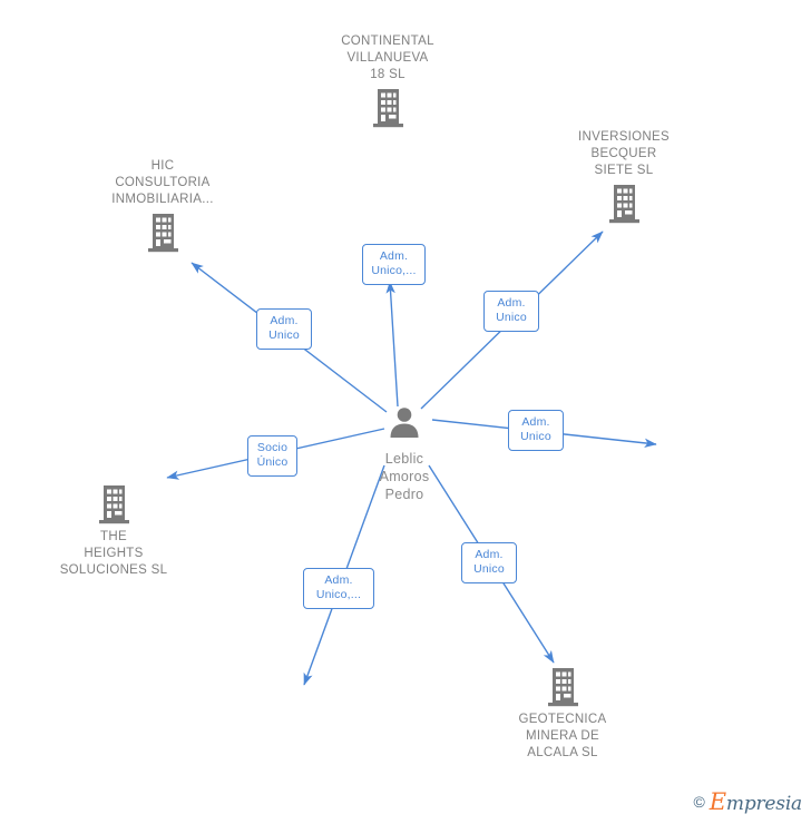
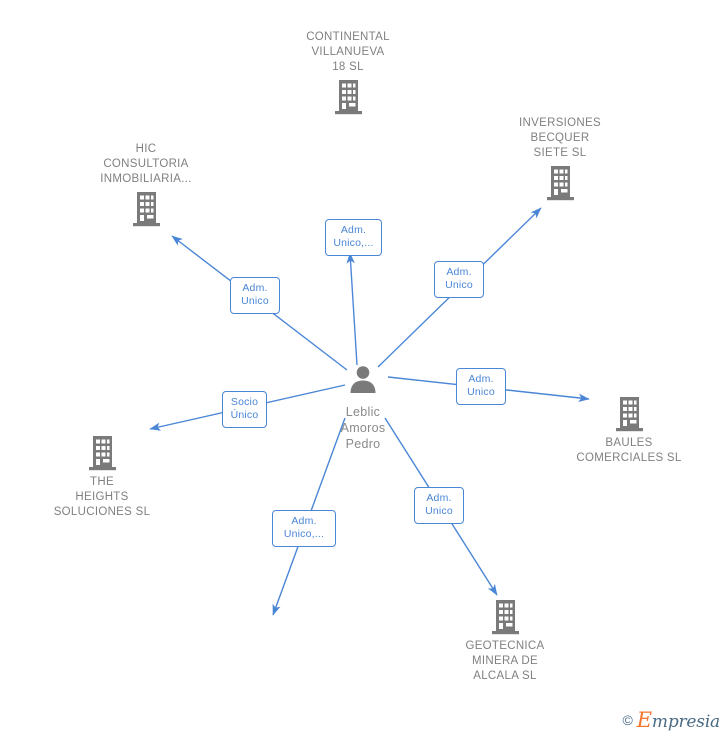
  Leblic
  Amoros
  Pedro
  CONTINENTAL
  VILLANUEVA
  18 SL
  HIC
  CONSULTORIA
  INMOBILIARIA...
  INVERSIONES
  BECQUER
  SIETE SL
+ BAULES
+ COMERCIALES SL
  THE
  HEIGHTS
  SOLUCIONES SL
  GEOTECNICA
  MINERA DE
  ALCALA SL
  Adm.
  Unico,...
  Adm.
  Unico
  Adm.
  Unico
  Adm.
  Unico
  Socio
  Único
  Adm.
  Unico,...
  Adm.
  Unico
  ©
  Empresia
